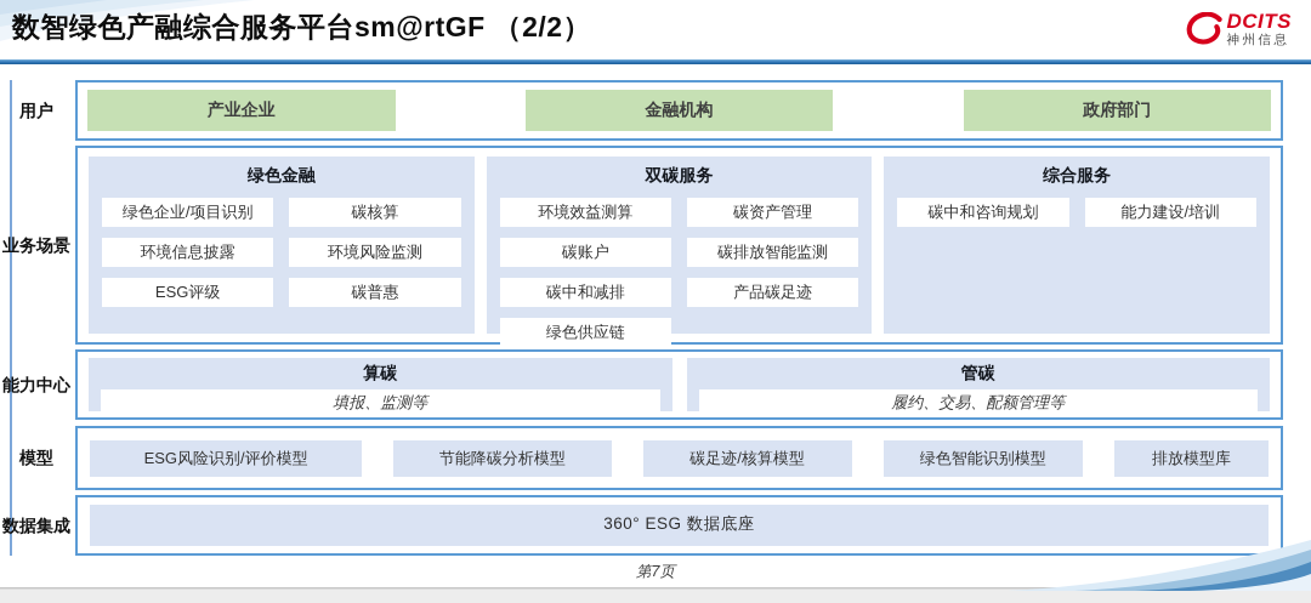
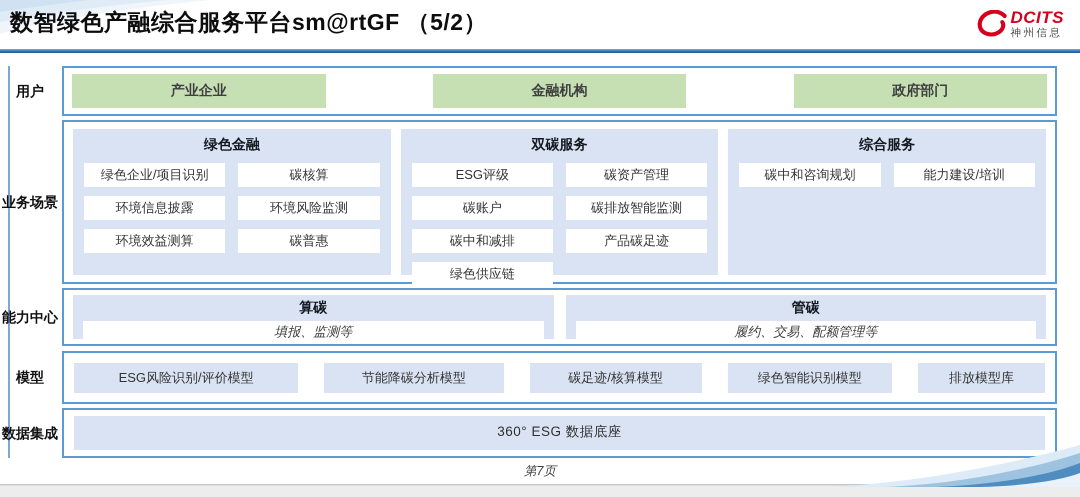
- 数智绿色产融综合服务平台sm@rtGF （2/2）
+ 数智绿色产融综合服务平台sm@rtGF （5/2）
  DCITS
  神州信息
  用户
  产业企业
  金融机构
  政府部门
  业务场景
  绿色金融
  绿色企业/项目识别
  碳核算
  环境信息披露
  环境风险监测
- ESG评级
+ 环境效益测算
  碳普惠
  双碳服务
- 环境效益测算
+ ESG评级
  碳资产管理
  碳账户
  碳排放智能监测
  碳中和减排
  产品碳足迹
  绿色供应链
  综合服务
  碳中和咨询规划
  能力建设/培训
  能力中心
  算碳
  填报、监测等
  管碳
  履约、交易、配额管理等
  模型
  ESG风险识别/评价模型
  节能降碳分析模型
  碳足迹/核算模型
  绿色智能识别模型
  排放模型库
  数据集成
  360° ESG 数据底座
  第7页
